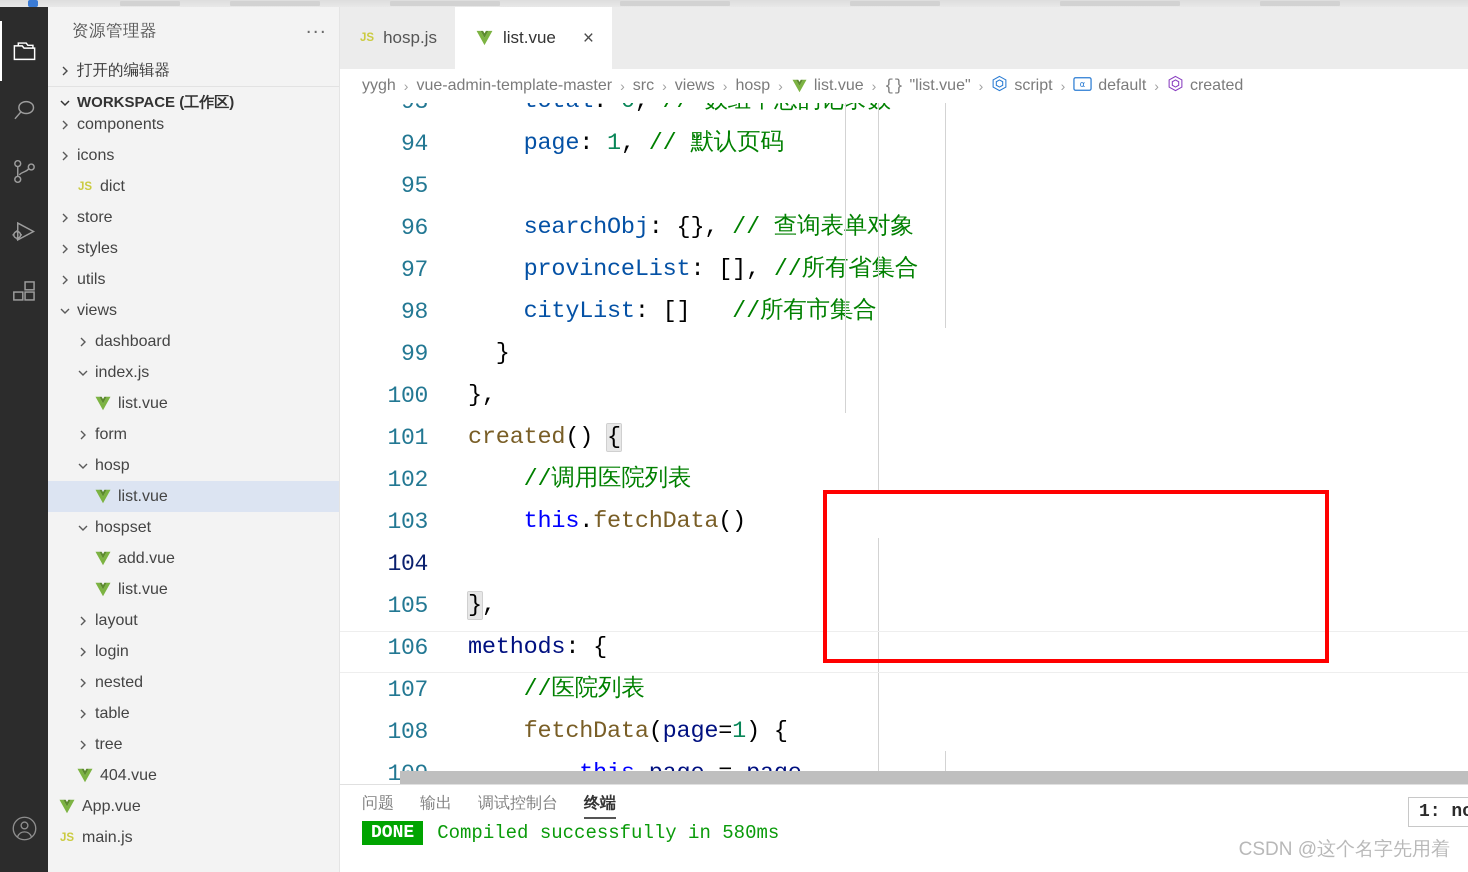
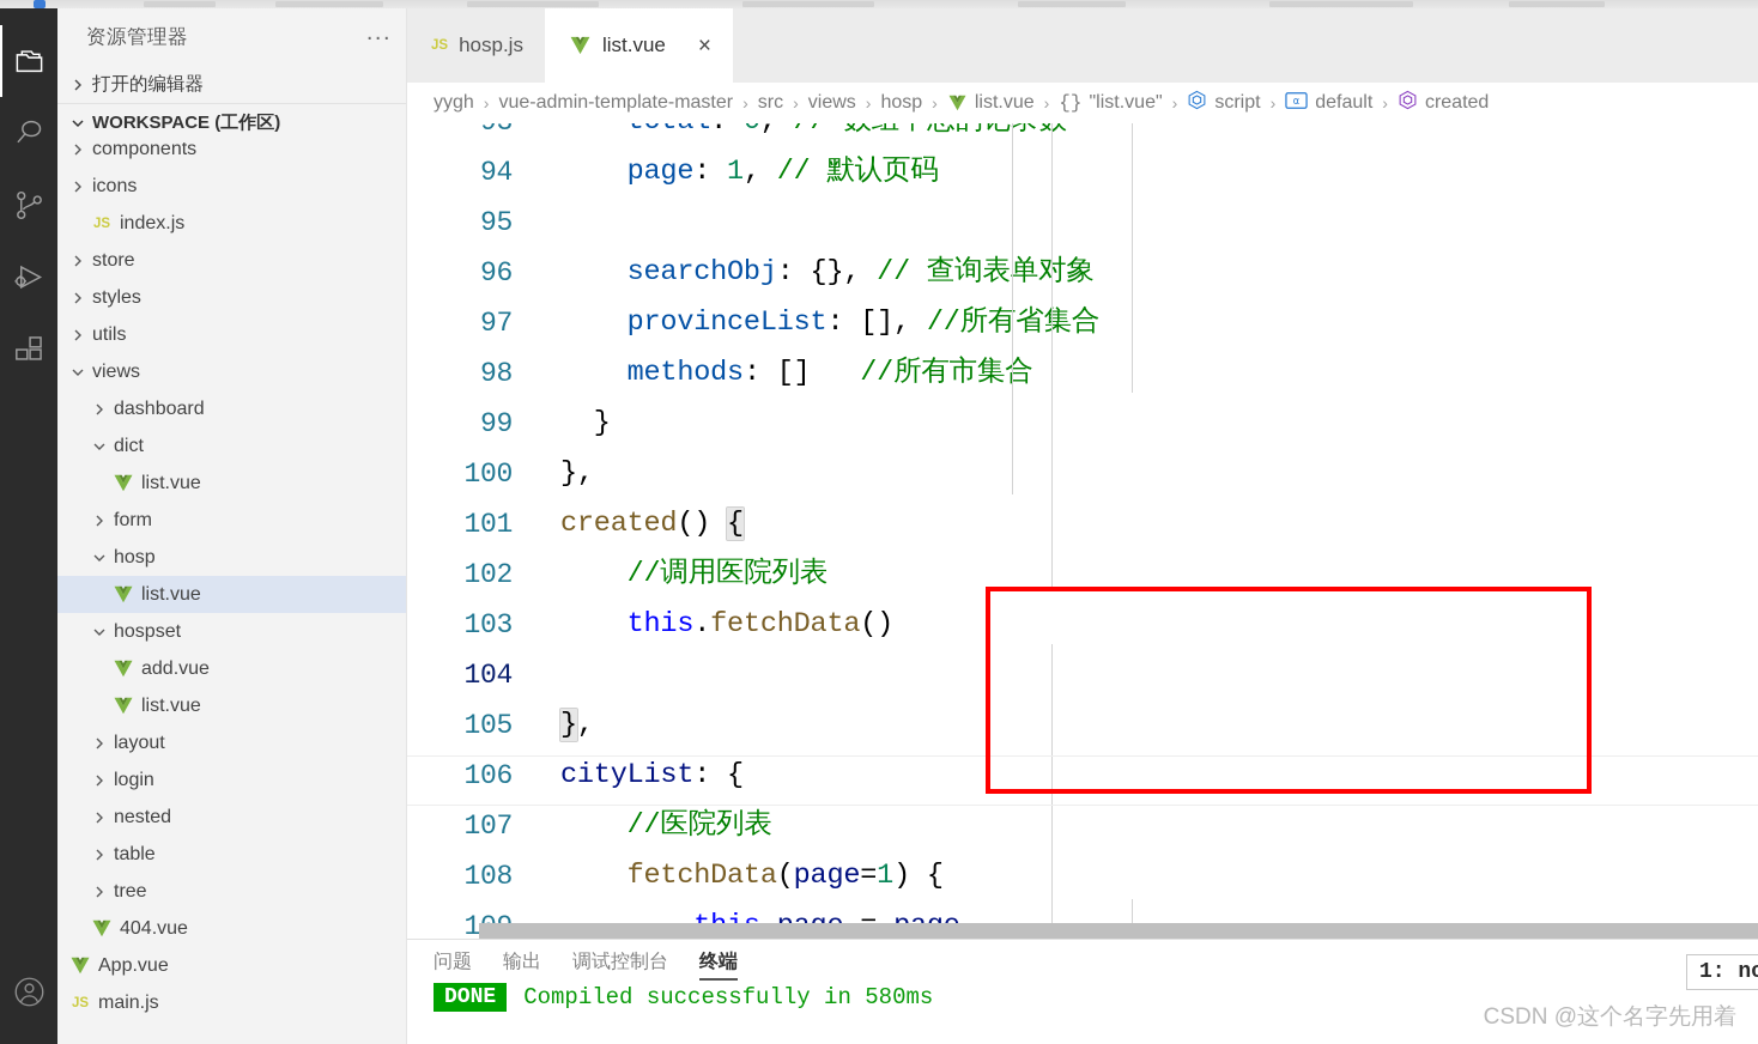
  资源管理器
  ...
  打开的编辑器
  WORKSPACE (工作区)
  components
  icons
  JS
- dict
+ index.js
  store
  styles
  utils
  views
  dashboard
- index.js
+ dict
  list.vue
  form
  hosp
  list.vue
  hospset
  add.vue
  list.vue
  layout
  login
  nested
  table
  tree
  404.vue
  App.vue
  JS
  main.js
  JS
  hosp.js
  list.vue
  ×
  yygh
  ›
  vue-admin-template-master
  ›
  src
  ›
  views
  ›
  hosp
  ›
  list.vue
  ›
  {}
  "list.vue"
  ›
  script
  ›
  α
  default
  ›
  created
  94
  95
  96
  97
  98
  99
  100
  101
  102
  103
  104
  105
  106
  107
  108
  page: 1, // 默认页码
  searchObj: {}, // 查询表单象
  provinceList: [], //所有省集合
- cityList: [] //所有市集合
+ methods: [] //所有市集合
  }
  },
  created() {
  //调用医院列表
  this.fetchData()
  },
- methods: {
+ cityList: {
  //医院列表
  fetchData(page=1) {
  问题
  输出
  调试控制台
  终端
  DONE
  Compiled successfully in 580ms
  CSDN @这个名字先用着
